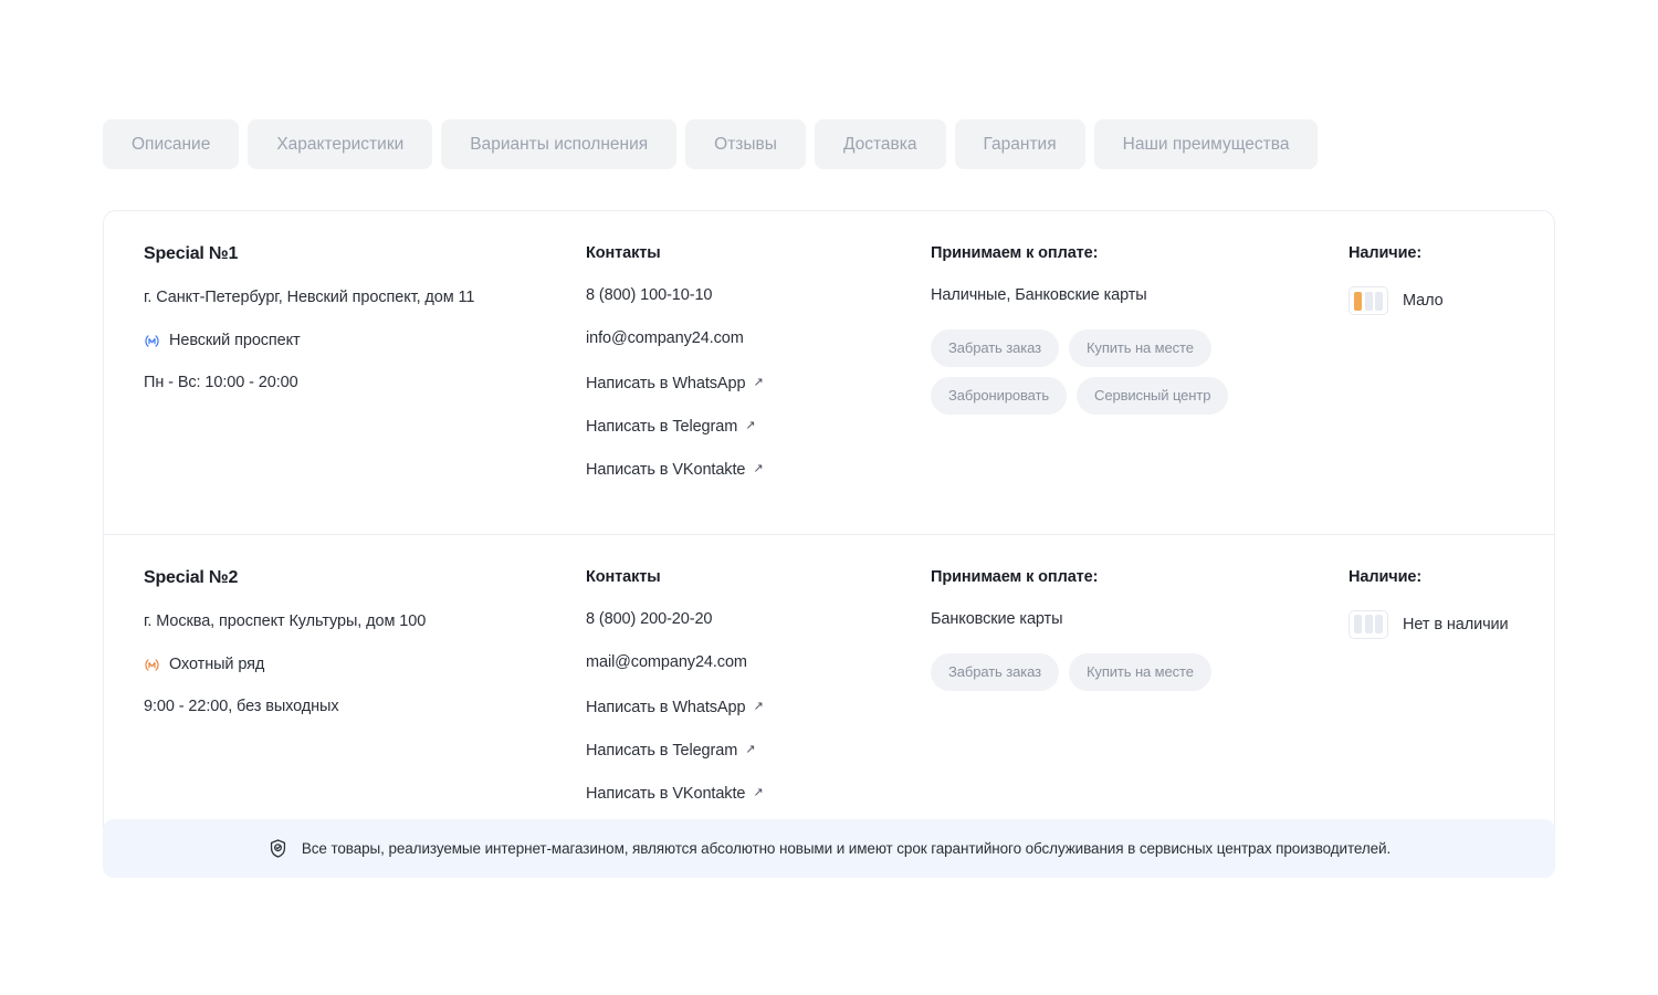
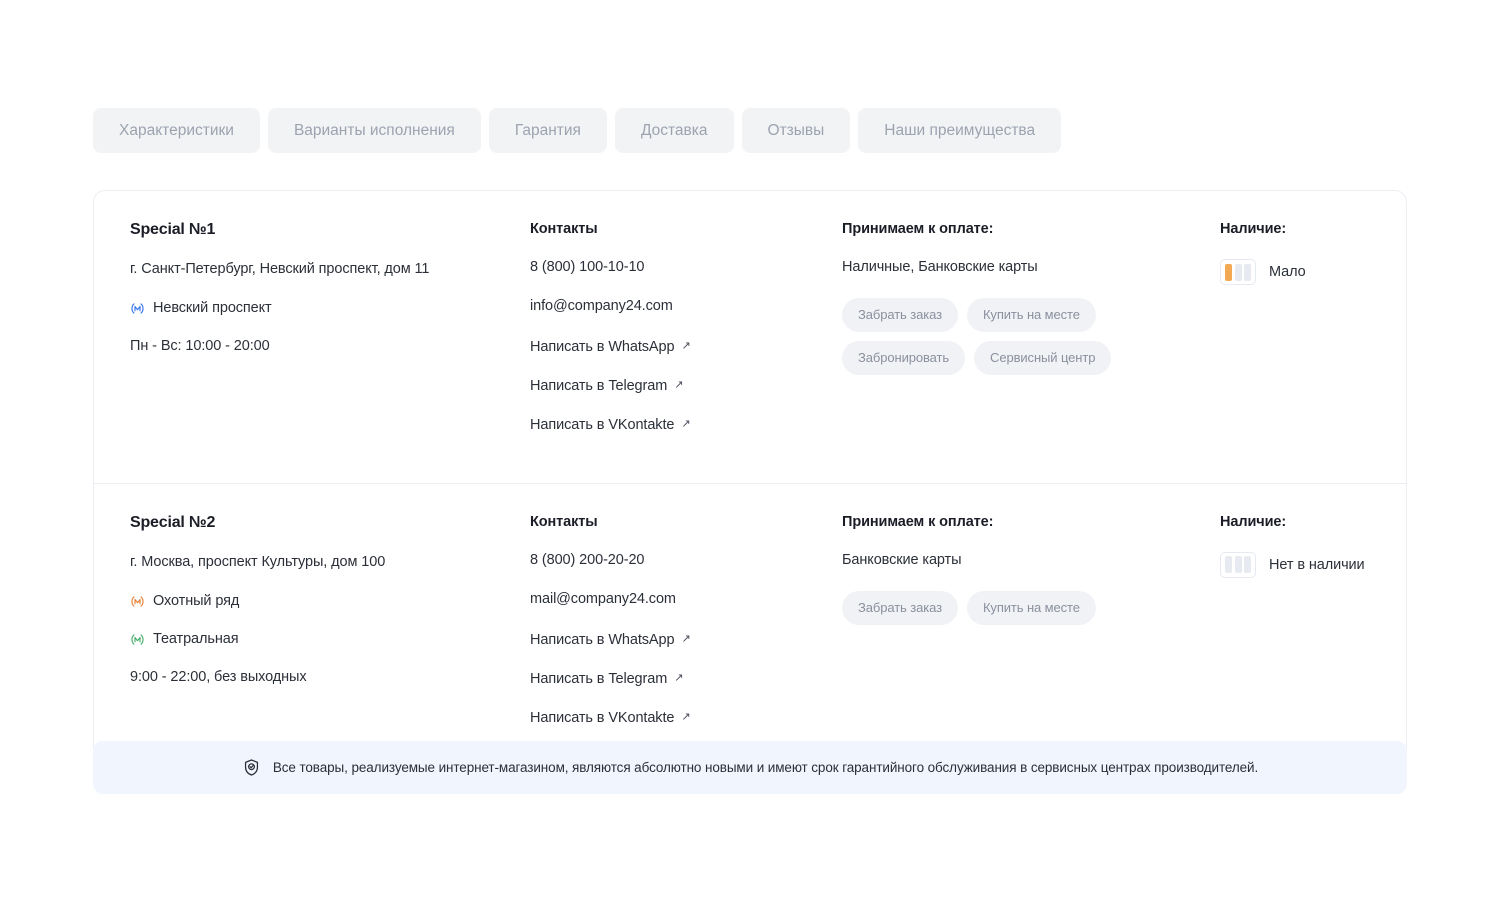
- Описание
  Характеристики
  Варианты исполнения
- Отзывы
+ Гарантия
  Доставка
- Гарантия
+ Отзывы
  Наши преимущества
  Special №1
  г. Санкт-Петербург, Невский проспект, дом 11
  Невский проспект
  Пн - Вс: 10:00 - 20:00
  Контакты
  8 (800) 100-10-10
  info@company24.com
  Написать в WhatsApp
  ↗
  Написать в Telegram
  ↗
  Написать в VKontakte
  ↗
  Принимаем к оплате:
  Наличные, Банковские карты
  Забрать заказ
  Купить на месте
  Забронировать
  Сервисный центр
  Наличие:
  Мало
  Special №2
  г. Москва, проспект Культуры, дом 100
  Охотный ряд
+ Театральная
  9:00 - 22:00, без выходных
  Контакты
  8 (800) 200-20-20
  mail@company24.com
  Написать в WhatsApp
  ↗
  Написать в Telegram
  ↗
  Написать в VKontakte
  ↗
  Принимаем к оплате:
  Банковские карты
  Забрать заказ
  Купить на месте
  Наличие:
  Нет в наличии
  Все товары, реализуемые интернет-магазином, являются абсолютно новыми и имеют срок гарантийного обслуживания в сервисных центрах производителей.
